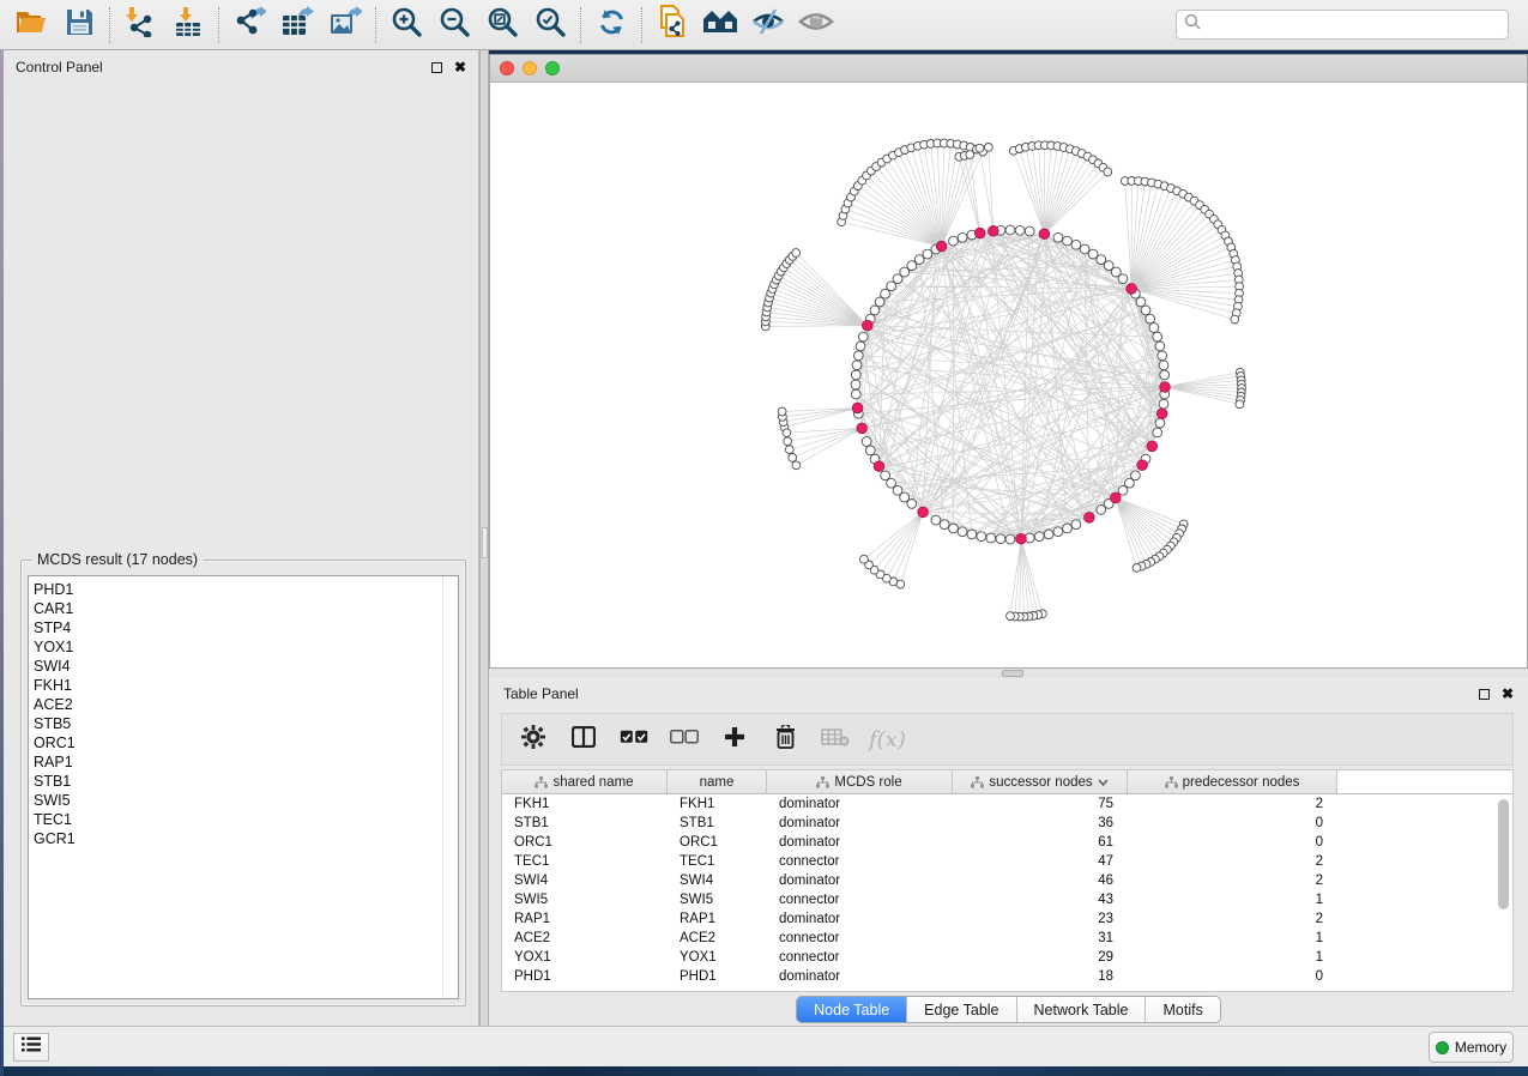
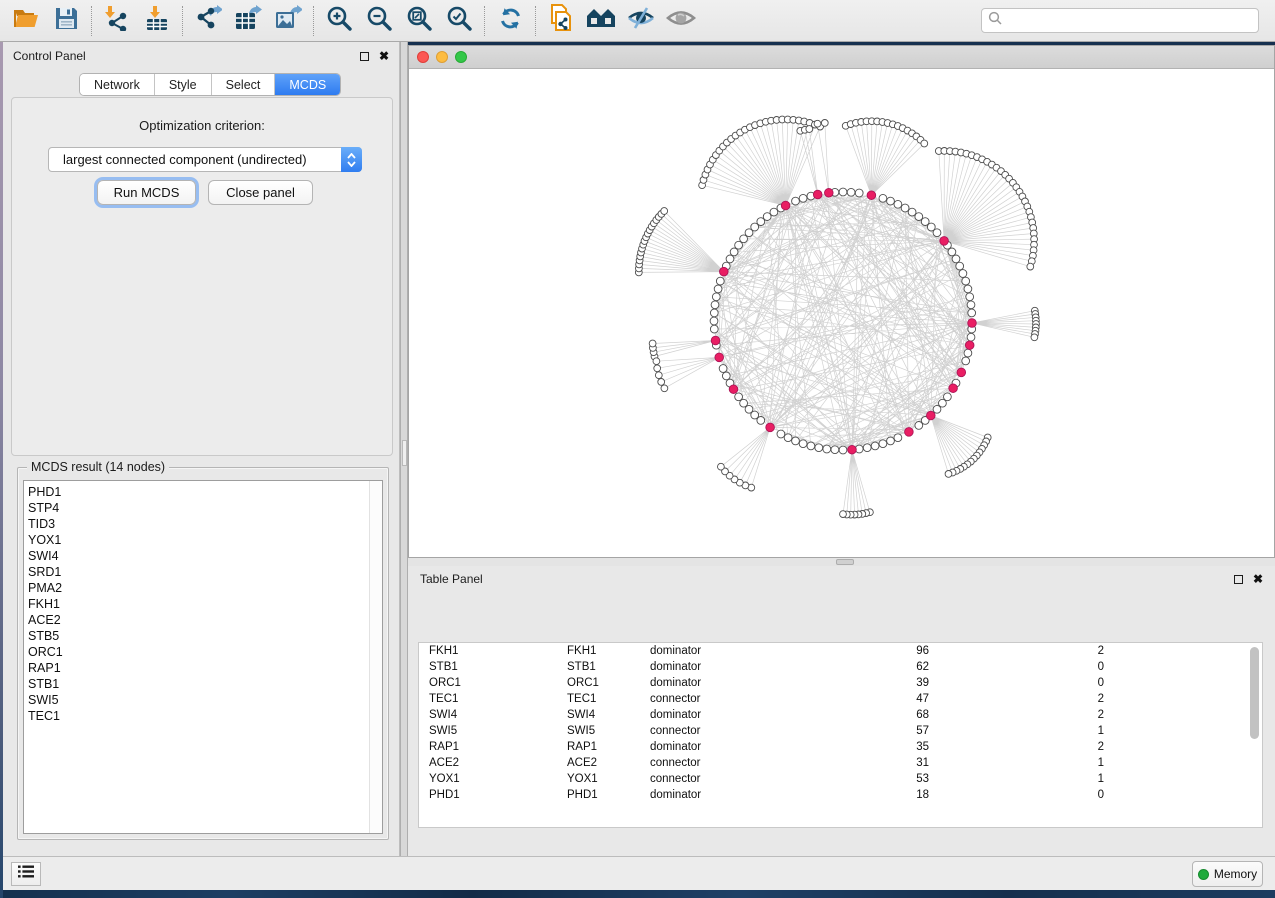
  Control Panel
  ✖
+ Network
+ Style
+ Select
+ MCDS
+ Optimization criterion:
+ largest connected component (undirected)
+ Run MCDS
+ Close panel
- MCDS result (17 nodes)
+ MCDS result (14 nodes)
  PHD1
- CAR1
  STP4
+ TID3
  YOX1
  SWI4
+ SRD1
+ PMA2
  FKH1
  ACE2
  STB5
  ORC1
  RAP1
  STB1
  SWI5
  TEC1
- GCR1
  Table Panel
  ✖
- f(x)
- shared name
- name
- MCDS role
- successor nodes
- predecessor nodes
  FKH1
  FKH1
  dominator
- 75
+ 96
  2
  STB1
  STB1
  dominator
- 36
+ 62
  0
  ORC1
  ORC1
  dominator
- 61
+ 39
  0
  TEC1
  TEC1
  connector
  47
  2
  SWI4
  SWI4
  dominator
- 46
+ 68
  2
  SWI5
  SWI5
  connector
- 43
+ 57
  1
  RAP1
  RAP1
  dominator
- 23
+ 35
  2
  ACE2
  ACE2
  connector
  31
  1
  YOX1
  YOX1
  connector
- 29
+ 53
  1
  PHD1
  PHD1
  dominator
  18
  0
- Node Table
- Edge Table
- Network Table
- Motifs
  Memory
